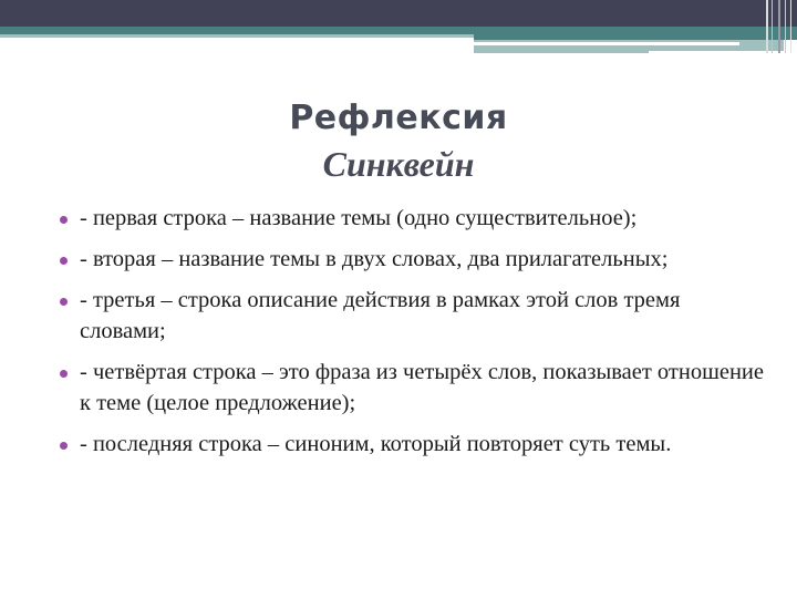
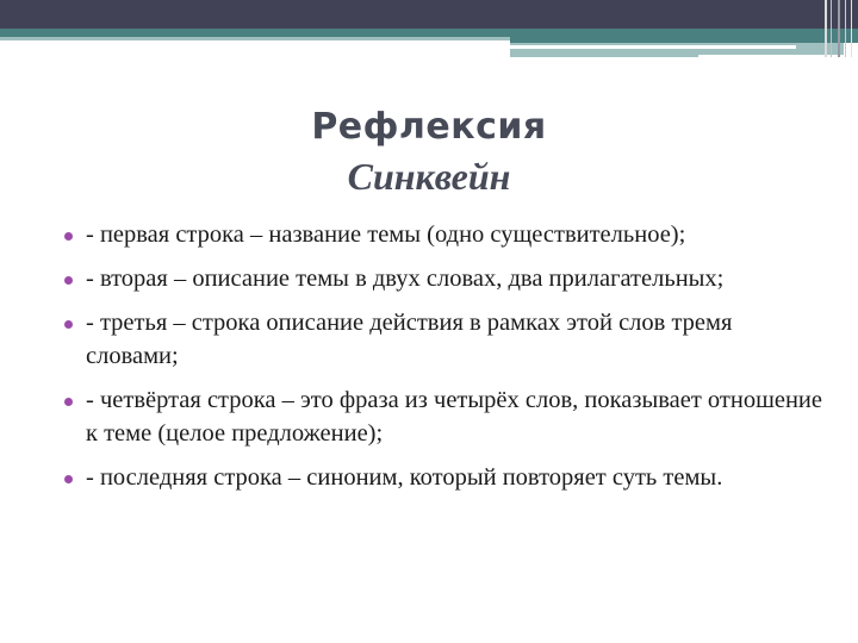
  Рефлексия
  Синквейн
  - первая строка – название темы (одно существительное);
- - вторая – название темы в двух словах, два прилагательных;
+ - вторая – описание темы в двух словах, два прилагательных;
  - третья – строка описание действия в рамках этой слов тремя словами;
  - четвёртая строка – это фраза из четырёх слов, показывает отношение к теме (целое предложение);
  - последняя строка – синоним, который повторяет суть темы.
